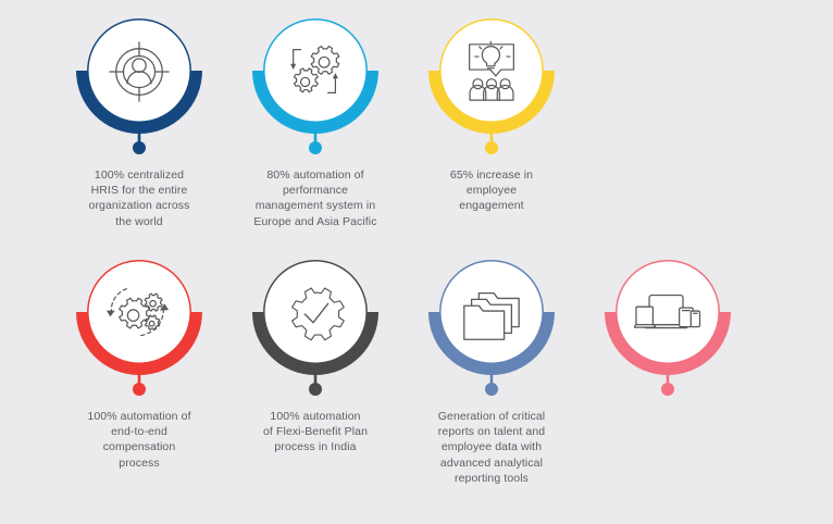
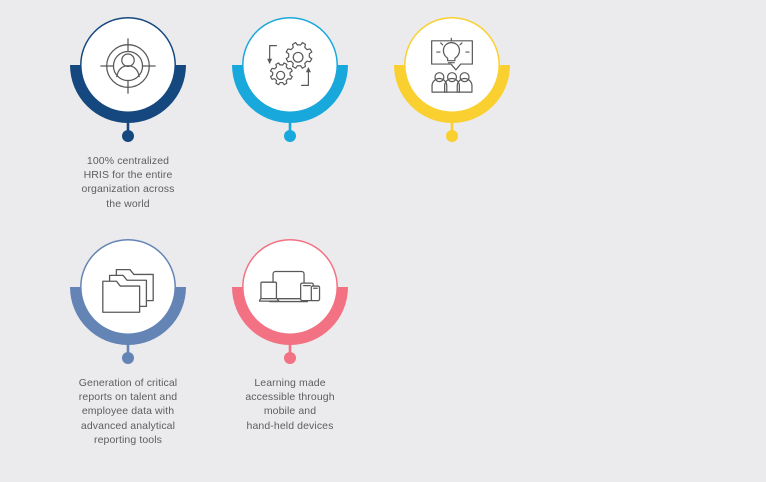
  100% centralized
  HRIS for the entire
  organization across
  the world
- 80% automation of
- performance
- management system in
- Europe and Asia Pacific
- 65% increase in
- employee
- engagement
- 100% automation of
- end-to-end
- compensation
- process
- 100% automation
- of Flexi-Benefit Plan
- process in India
  Generation of critical
  reports on talent and
  employee data with
  advanced analytical
  reporting tools
+ Learning made
+ accessible through
+ mobile and
+ hand-held devices
